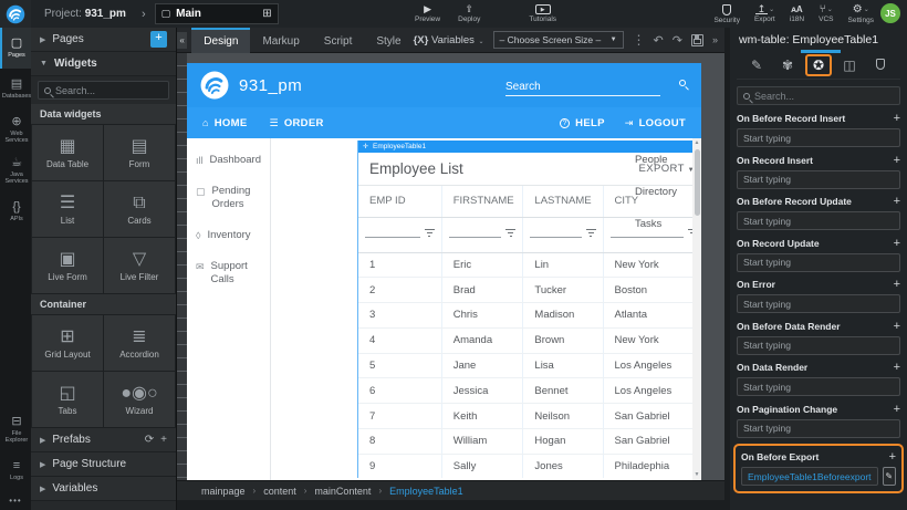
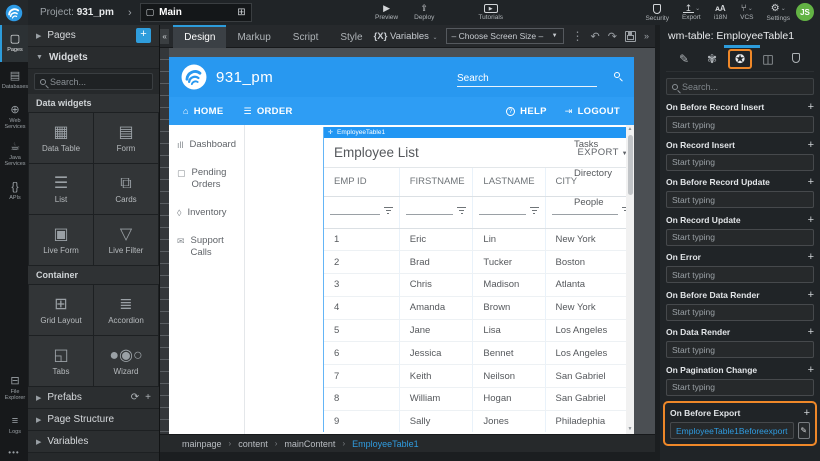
  Project: 931_pm
  ›
  ▢
  Main
  ⊞
  ▶
  ⇪
  ↥
  ᴀA
  ⑂
  ⚙
  JS
  ▢
  ▤
  ⊕
  ☕
  {}
  ⊟
  ≡
  •••
  Pages
  +
  Widgets
  Search...
  Data widgets
  ▦
  Data Table
  ▤
  Form
  ☰
  List
  ⧉
  Cards
  ▣
  Live Form
  ▽
  Live Filter
  Container
  ⊞
  Grid Layout
  ≣
  Accordion
  ◱
  Tabs
  ●◉○
  Wizard
  Prefabs
  ⟳
  +
  Page Structure
  Variables
  «
  Design
  Markup
  Script
  Style
  {X} Variables
  – Choose Screen Size –
  ⋮
  ↶
  ↷
  »
  931_pm
  Search
  ⌂
  HOME
  ☰
  ORDER
  HELP
  ⇥
  LOGOUT
  ıll
  Dashboard
  ▢
  Pending Orders
  ◊
  Inventory
  ✉
  Support Calls
  Employee List
  EXPORT
  	EMP ID	FIRSTNAME	LASTNAME	CITY
  1	Eric	Lin	New York
  2	Brad	Tucker	Boston
  3	Chris	Madison	Atlanta
  4	Amanda	Brown	New York
  5	Jane	Lisa	Los Angeles
  6	Jessica	Bennet	Los Angeles
  7	Keith	Neilson	San Gabriel
  8	William	Hogan	San Gabriel
  9	Sally	Jones	Philadephia
- People
+ Tasks
  Directory
- Tasks
+ People
  mainpage
  ›
  content
  ›
  mainContent
  ›
  EmployeeTable1
  wm-table: EmployeeTable1
  ✎
  ✾
  ✪
  ◫
  Search...
  On Before Record Insert
  +
  Start typing
  On Record Insert
  +
  Start typing
  On Before Record Update
  +
  Start typing
  On Record Update
  +
  Start typing
  On Error
  +
  Start typing
  On Before Data Render
  +
  Start typing
  On Data Render
  +
  Start typing
  On Pagination Change
  +
  Start typing
  On Before Export
  +
  EmployeeTable1Beforeexport
  ✎
